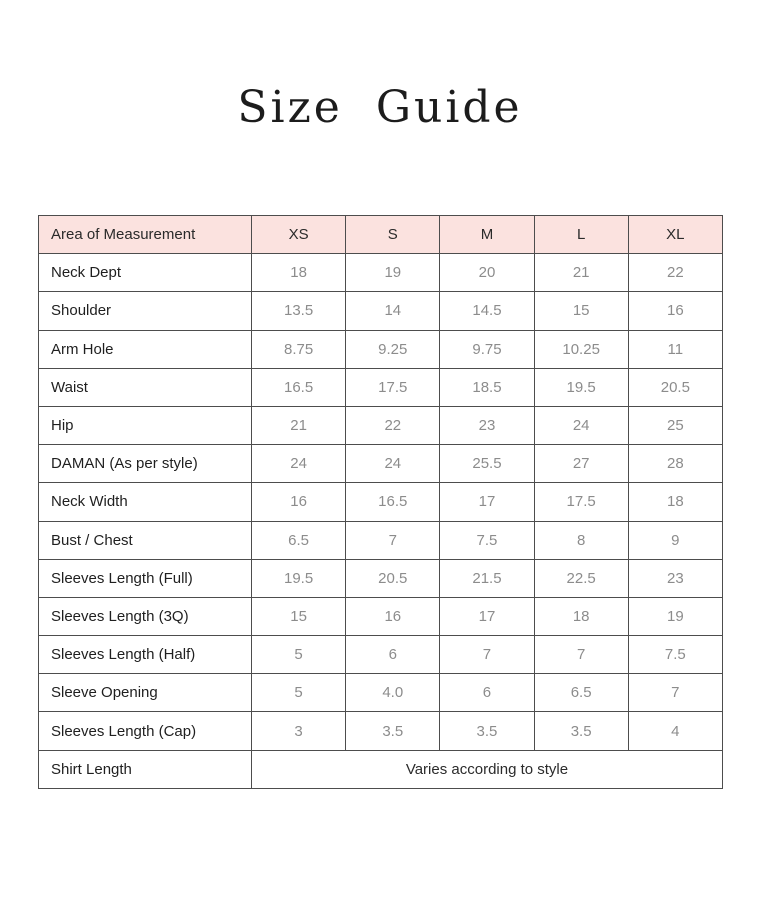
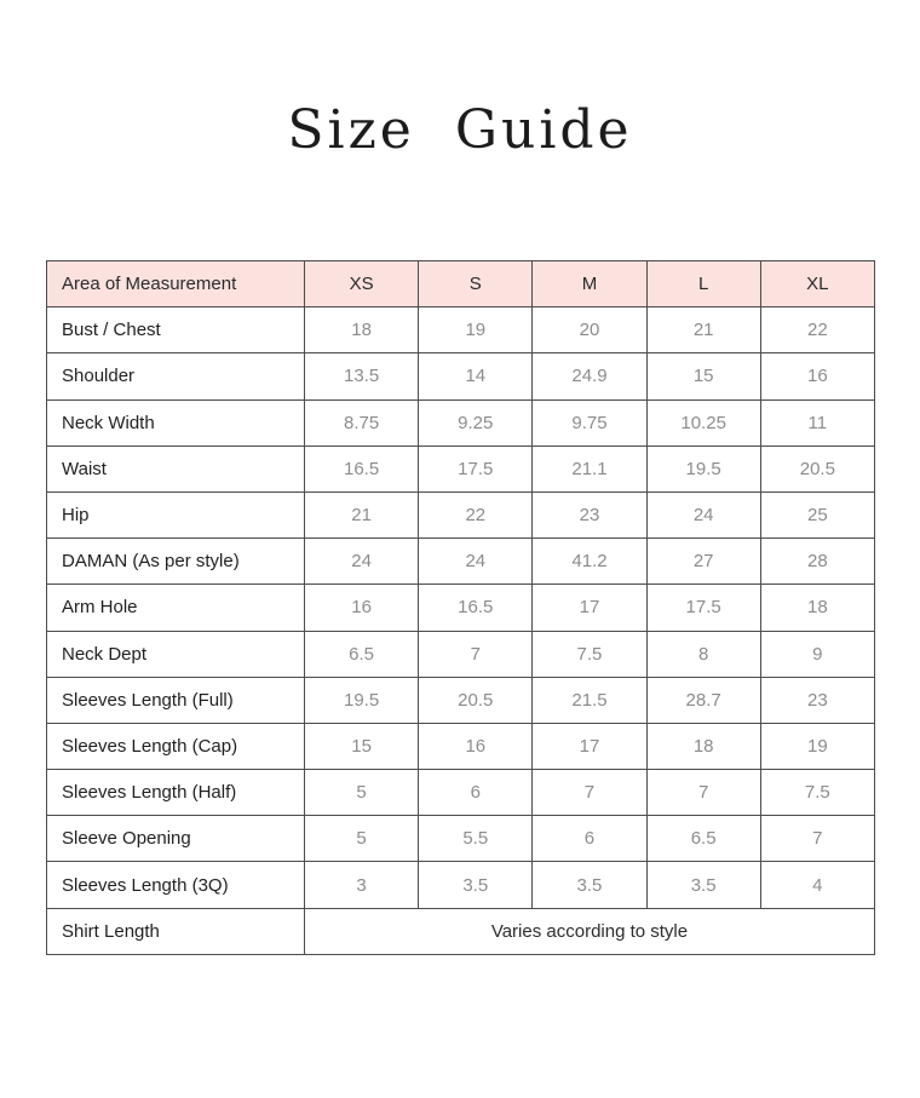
  Size Guide
  Area of Measurement	XS	S	M	L	XL
- Neck Dept	18	19	20	21	22
+ Bust / Chest	18	19	20	21	22
- Shoulder	13.5	14	14.5	15	16
+ Shoulder	13.5	14	24.9	15	16
- Arm Hole	8.75	9.25	9.75	10.25	11
+ Neck Width	8.75	9.25	9.75	10.25	11
- Waist	16.5	17.5	18.5	19.5	20.5
+ Waist	16.5	17.5	21.1	19.5	20.5
  Hip	21	22	23	24	25
- DAMAN (As per style)	24	24	25.5	27	28
+ DAMAN (As per style)	24	24	41.2	27	28
- Neck Width	16	16.5	17	17.5	18
+ Arm Hole	16	16.5	17	17.5	18
- Bust / Chest	6.5	7	7.5	8	9
+ Neck Dept	6.5	7	7.5	8	9
- Sleeves Length (Full)	19.5	20.5	21.5	22.5	23
+ Sleeves Length (Full)	19.5	20.5	21.5	28.7	23
- Sleeves Length (3Q)	15	16	17	18	19
+ Sleeves Length (Cap)	15	16	17	18	19
  Sleeves Length (Half)	5	6	7	7	7.5
- Sleeve Opening	5	4.0	6	6.5	7
+ Sleeve Opening	5	5.5	6	6.5	7
- Sleeves Length (Cap)	3	3.5	3.5	3.5	4
+ Sleeves Length (3Q)	3	3.5	3.5	3.5	4
  Shirt Length	Varies according to style
